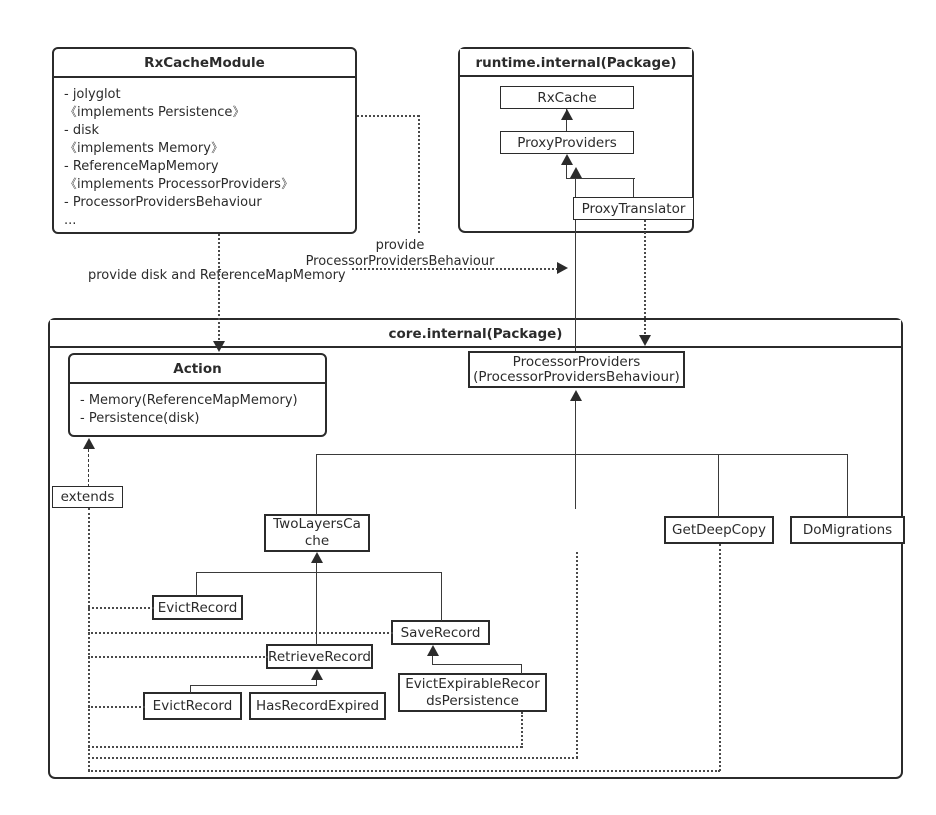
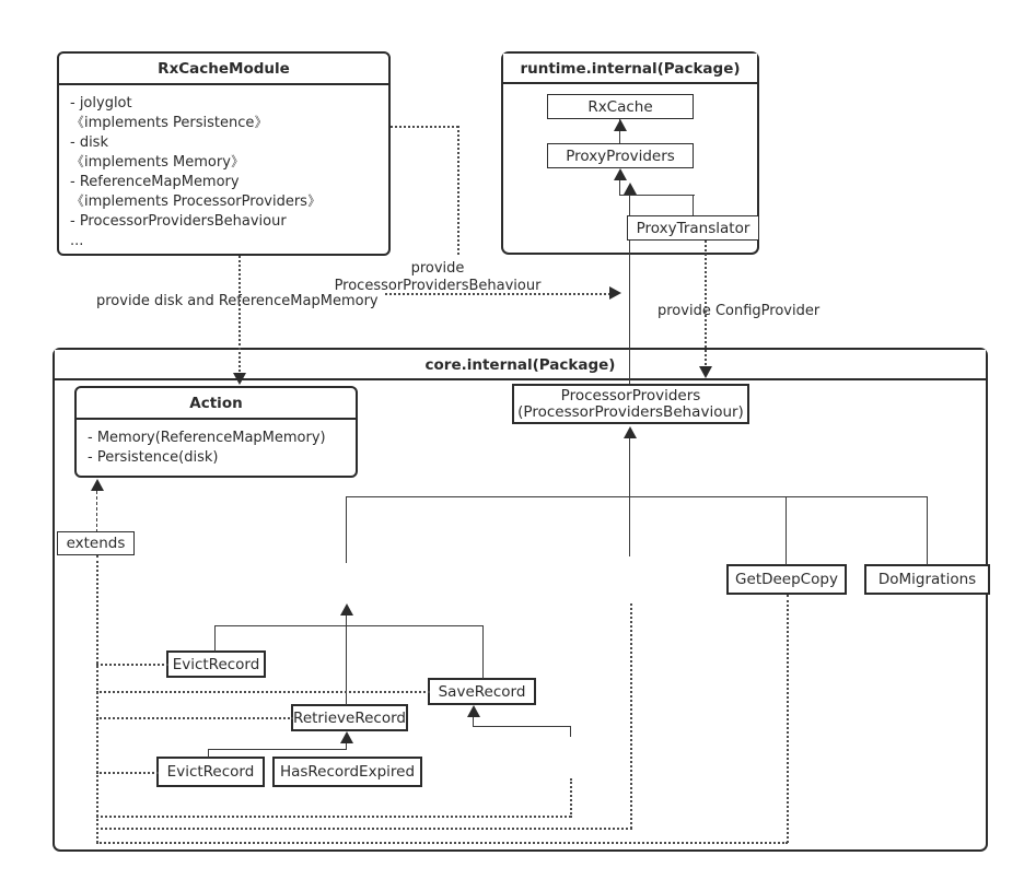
  RxCacheModule
  - jolyglot
  《implements Persistence》
  - disk
  《implements Memory》
  - ReferenceMapMemory
  《implements ProcessorProviders》
  - ProcessorProvidersBehaviour
  ...
  runtime.internal(Package)
  RxCache
  ProxyProviders
  ProxyTranslator
  core.internal(Package)
  Action
  - Memory(ReferenceMapMemory)
  - Persistence(disk)
  ProcessorProviders
  (ProcessorProvidersBehaviour)
  extends
- TwoLayersCache
  GetDeepCopy
  DoMigrations
  EvictRecord
  SaveRecord
  RetrieveRecord
  EvictRecord
  HasRecordExpired
- EvictExpirableRecordsPersistence
  provide disk and ReferenceMapMemory
  provide
  ProcessorProvidersBehaviour
+ provide ConfigProvider
